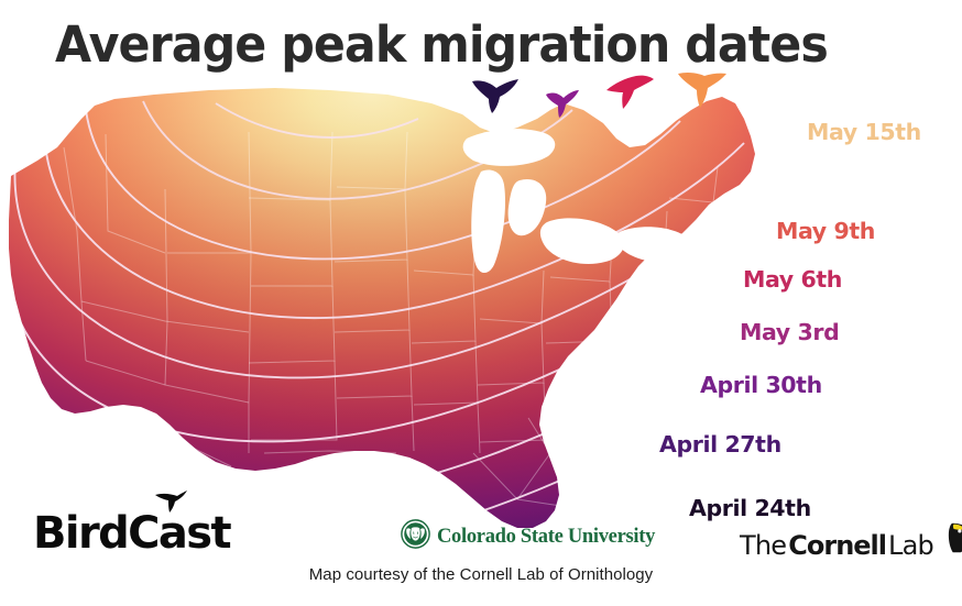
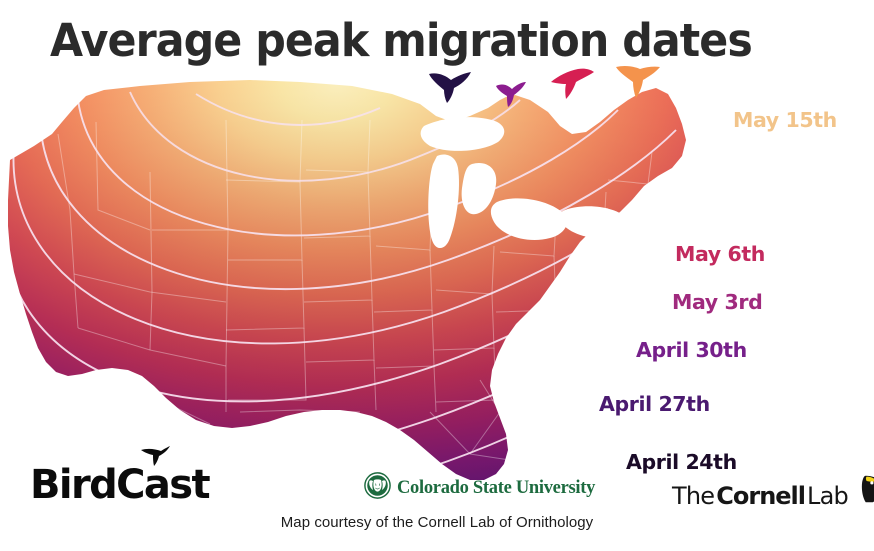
  Average peak migration dates
  May 15th
- May 9th
  May 6th
  May 3rd
  April 30th
  April 27th
  April 24th
  BirdCast
  Colorado State University
  The
  Cornell
  Lab
  Map courtesy of the Cornell Lab of Ornithology
